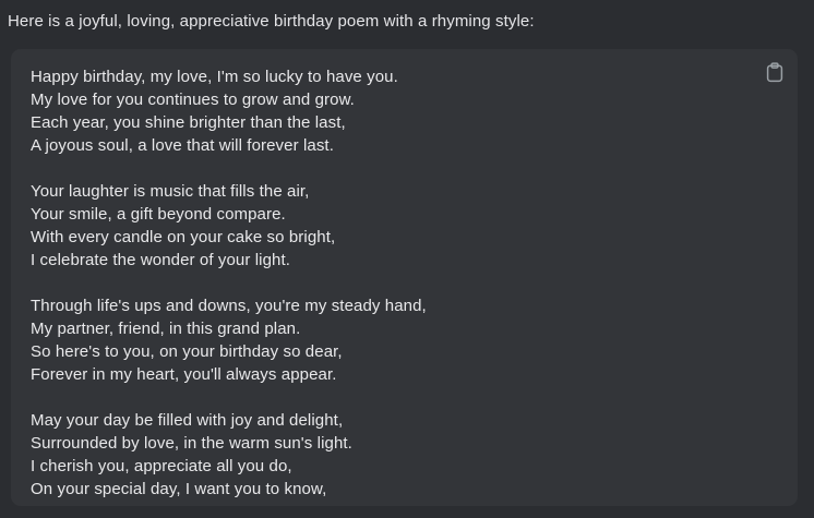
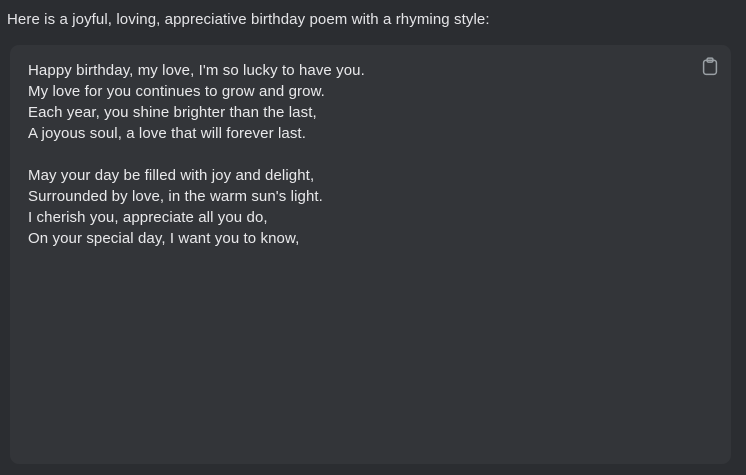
  Here is a joyful, loving, appreciative birthday poem with a rhyming style:
  Happy birthday, my love, I'm so lucky to have you.
  My love for you continues to grow and grow.
  Each year, you shine brighter than the last,
  A joyous soul, a love that will forever last.
- Your laughter is music that fills the air,
- Your smile, a gift beyond compare.
- With every candle on your cake so bright,
- I celebrate the wonder of your light.
- Through life's ups and downs, you're my steady hand,
- My partner, friend, in this grand plan.
- So here's to you, on your birthday so dear,
- Forever in my heart, you'll always appear.
  May your day be filled with joy and delight,
  Surrounded by love, in the warm sun's light.
  I cherish you, appreciate all you do,
  On your special day, I want you to know,
